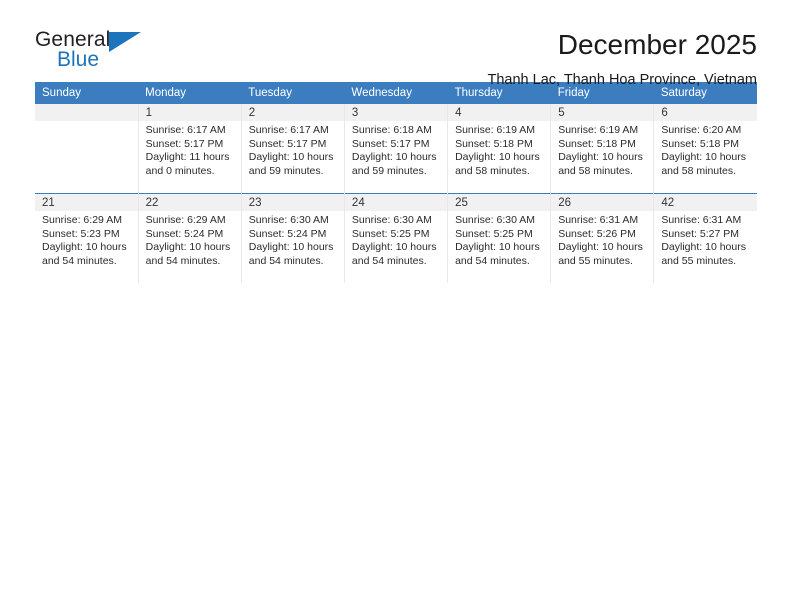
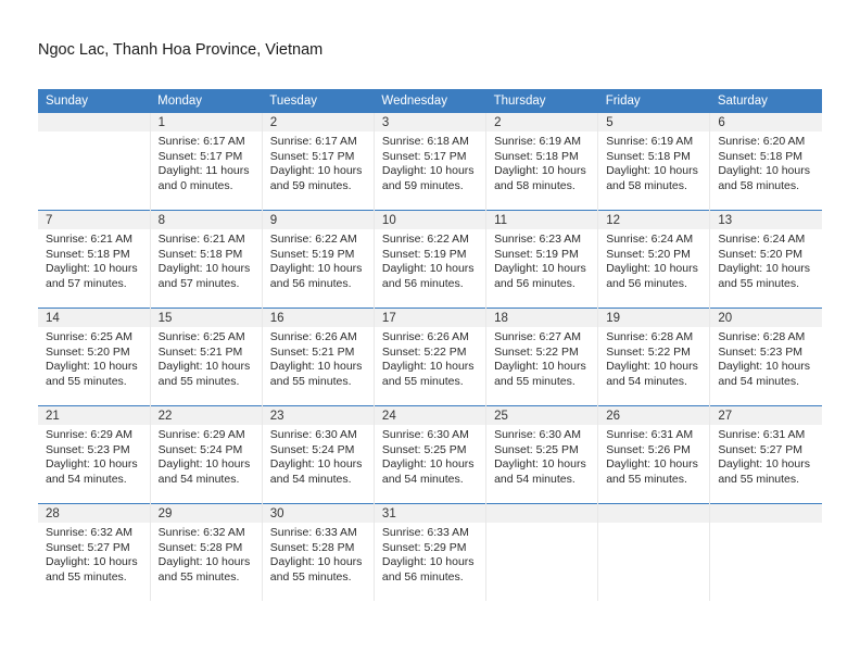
- General
- Blue
- December 2025
- Thanh Lac, Thanh Hoa Province, Vietnam
+ Ngoc Lac, Thanh Hoa Province, Vietnam
  Sunday	Monday	Tuesday	Wednesday	Thursday	Friday	Saturday
- 	1Sunrise: 6:17 AMSunset: 5:17 PMDaylight: 11 hoursand 0 minutes.	2Sunrise: 6:17 AMSunset: 5:17 PMDaylight: 10 hoursand 59 minutes.	3Sunrise: 6:18 AMSunset: 5:17 PMDaylight: 10 hoursand 59 minutes.	4Sunrise: 6:19 AMSunset: 5:18 PMDaylight: 10 hoursand 58 minutes.	5Sunrise: 6:19 AMSunset: 5:18 PMDaylight: 10 hoursand 58 minutes.	6Sunrise: 6:20 AMSunset: 5:18 PMDaylight: 10 hoursand 58 minutes.
+ 	1Sunrise: 6:17 AMSunset: 5:17 PMDaylight: 11 hoursand 0 minutes.	2Sunrise: 6:17 AMSunset: 5:17 PMDaylight: 10 hoursand 59 minutes.	3Sunrise: 6:18 AMSunset: 5:17 PMDaylight: 10 hoursand 59 minutes.	2Sunrise: 6:19 AMSunset: 5:18 PMDaylight: 10 hoursand 58 minutes.	5Sunrise: 6:19 AMSunset: 5:18 PMDaylight: 10 hoursand 58 minutes.	6Sunrise: 6:20 AMSunset: 5:18 PMDaylight: 10 hoursand 58 minutes.
+ 7Sunrise: 6:21 AMSunset: 5:18 PMDaylight: 10 hoursand 57 minutes.	8Sunrise: 6:21 AMSunset: 5:18 PMDaylight: 10 hoursand 57 minutes.	9Sunrise: 6:22 AMSunset: 5:19 PMDaylight: 10 hoursand 56 minutes.	10Sunrise: 6:22 AMSunset: 5:19 PMDaylight: 10 hoursand 56 minutes.	11Sunrise: 6:23 AMSunset: 5:19 PMDaylight: 10 hoursand 56 minutes.	12Sunrise: 6:24 AMSunset: 5:20 PMDaylight: 10 hoursand 56 minutes.	13Sunrise: 6:24 AMSunset: 5:20 PMDaylight: 10 hoursand 55 minutes.
+ 14Sunrise: 6:25 AMSunset: 5:20 PMDaylight: 10 hoursand 55 minutes.	15Sunrise: 6:25 AMSunset: 5:21 PMDaylight: 10 hoursand 55 minutes.	16Sunrise: 6:26 AMSunset: 5:21 PMDaylight: 10 hoursand 55 minutes.	17Sunrise: 6:26 AMSunset: 5:22 PMDaylight: 10 hoursand 55 minutes.	18Sunrise: 6:27 AMSunset: 5:22 PMDaylight: 10 hoursand 55 minutes.	19Sunrise: 6:28 AMSunset: 5:22 PMDaylight: 10 hoursand 54 minutes.	20Sunrise: 6:28 AMSunset: 5:23 PMDaylight: 10 hoursand 54 minutes.
- 21Sunrise: 6:29 AMSunset: 5:23 PMDaylight: 10 hoursand 54 minutes.	22Sunrise: 6:29 AMSunset: 5:24 PMDaylight: 10 hoursand 54 minutes.	23Sunrise: 6:30 AMSunset: 5:24 PMDaylight: 10 hoursand 54 minutes.	24Sunrise: 6:30 AMSunset: 5:25 PMDaylight: 10 hoursand 54 minutes.	25Sunrise: 6:30 AMSunset: 5:25 PMDaylight: 10 hoursand 54 minutes.	26Sunrise: 6:31 AMSunset: 5:26 PMDaylight: 10 hoursand 55 minutes.	42Sunrise: 6:31 AMSunset: 5:27 PMDaylight: 10 hoursand 55 minutes.
+ 21Sunrise: 6:29 AMSunset: 5:23 PMDaylight: 10 hoursand 54 minutes.	22Sunrise: 6:29 AMSunset: 5:24 PMDaylight: 10 hoursand 54 minutes.	23Sunrise: 6:30 AMSunset: 5:24 PMDaylight: 10 hoursand 54 minutes.	24Sunrise: 6:30 AMSunset: 5:25 PMDaylight: 10 hoursand 54 minutes.	25Sunrise: 6:30 AMSunset: 5:25 PMDaylight: 10 hoursand 54 minutes.	26Sunrise: 6:31 AMSunset: 5:26 PMDaylight: 10 hoursand 55 minutes.	27Sunrise: 6:31 AMSunset: 5:27 PMDaylight: 10 hoursand 55 minutes.
+ 28Sunrise: 6:32 AMSunset: 5:27 PMDaylight: 10 hoursand 55 minutes.	29Sunrise: 6:32 AMSunset: 5:28 PMDaylight: 10 hoursand 55 minutes.	30Sunrise: 6:33 AMSunset: 5:28 PMDaylight: 10 hoursand 55 minutes.	31Sunrise: 6:33 AMSunset: 5:29 PMDaylight: 10 hoursand 56 minutes.
